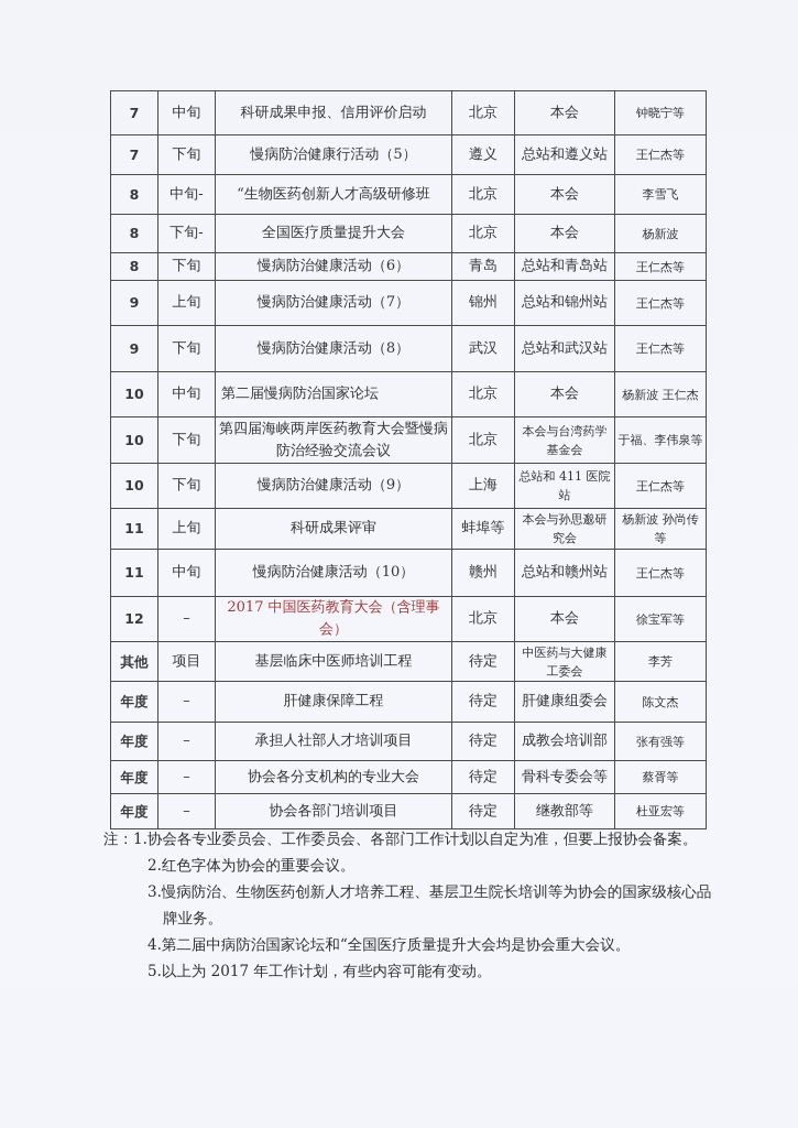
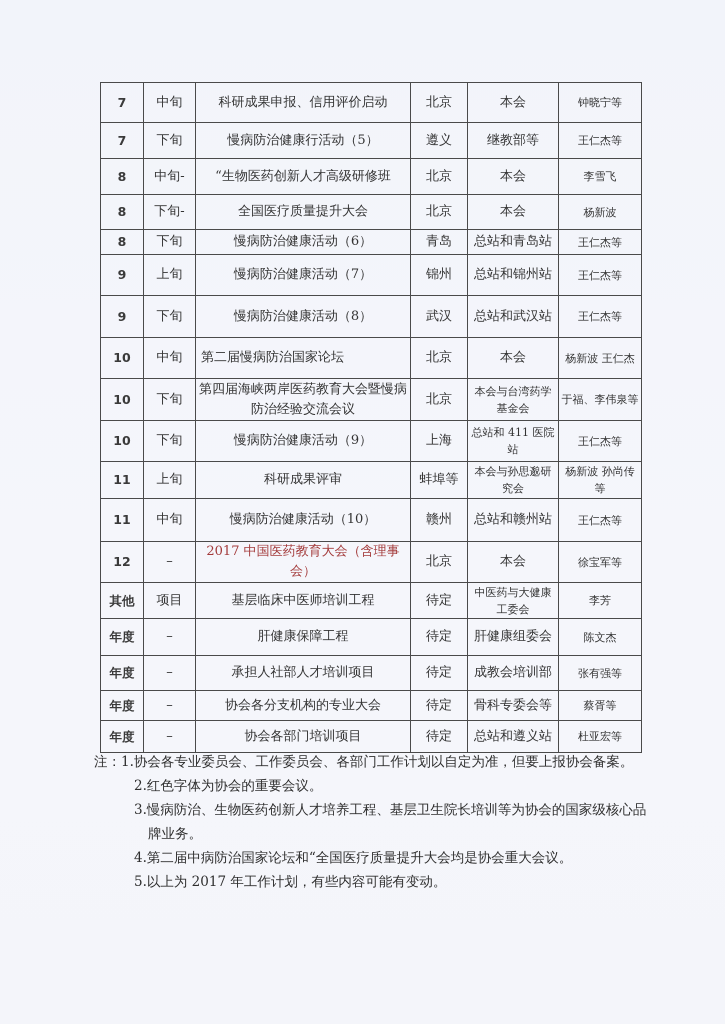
  7	中旬	科研成果申报、信用评价启动	北京	本会	钟晓宁等
- 7	下旬	慢病防治健康行活动（5）	遵义	总站和遵义站	王仁杰等
+ 7	下旬	慢病防治健康行活动（5）	遵义	继教部等	王仁杰等
  8	中旬-	“生物医药创新人才高级研修班	北京	本会	李雪飞
  8	下旬-	全国医疗质量提升大会	北京	本会	杨新波
  8	下旬	慢病防治健康活动（6）	青岛	总站和青岛站	王仁杰等
  9	上旬	慢病防治健康活动（7）	锦州	总站和锦州站	王仁杰等
  9	下旬	慢病防治健康活动（8）	武汉	总站和武汉站	王仁杰等
  10	中旬	第二届慢病防治国家论坛	北京	本会	杨新波 王仁杰
  10	下旬	第四届海峡两岸医药教育大会暨慢病防治经验交流会议	北京	本会与台湾药学基金会	于福、李伟泉等
  10	下旬	慢病防治健康活动（9）	上海	总站和 411 医院站	王仁杰等
  11	上旬	科研成果评审	蚌埠等	本会与孙思邈研究会	杨新波 孙尚传等
  11	中旬	慢病防治健康活动（10）	赣州	总站和赣州站	王仁杰等
  12	–	2017 中国医药教育大会（含理事会）	北京	本会	徐宝军等
  其他	项目	基层临床中医师培训工程	待定	中医药与大健康工委会	李芳
  年度	–	肝健康保障工程	待定	肝健康组委会	陈文杰
  年度	–	承担人社部人才培训项目	待定	成教会培训部	张有强等
  年度	–	协会各分支机构的专业大会	待定	骨科专委会等	蔡胥等
- 年度	–	协会各部门培训项目	待定	继教部等	杜亚宏等
+ 年度	–	协会各部门培训项目	待定	总站和遵义站	杜亚宏等
  注：1.协会各专业委员会、工作委员会、各部门工作计划以自定为准，但要上报协会备案。
  2.红色字体为协会的重要会议。
  3.慢病防治、生物医药创新人才培养工程、基层卫生院长培训等为协会的国家级核心品
  牌业务。
  4.第二届中病防治国家论坛和“全国医疗质量提升大会均是协会重大会议。
  5.以上为 2017 年工作计划，有些内容可能有变动。
